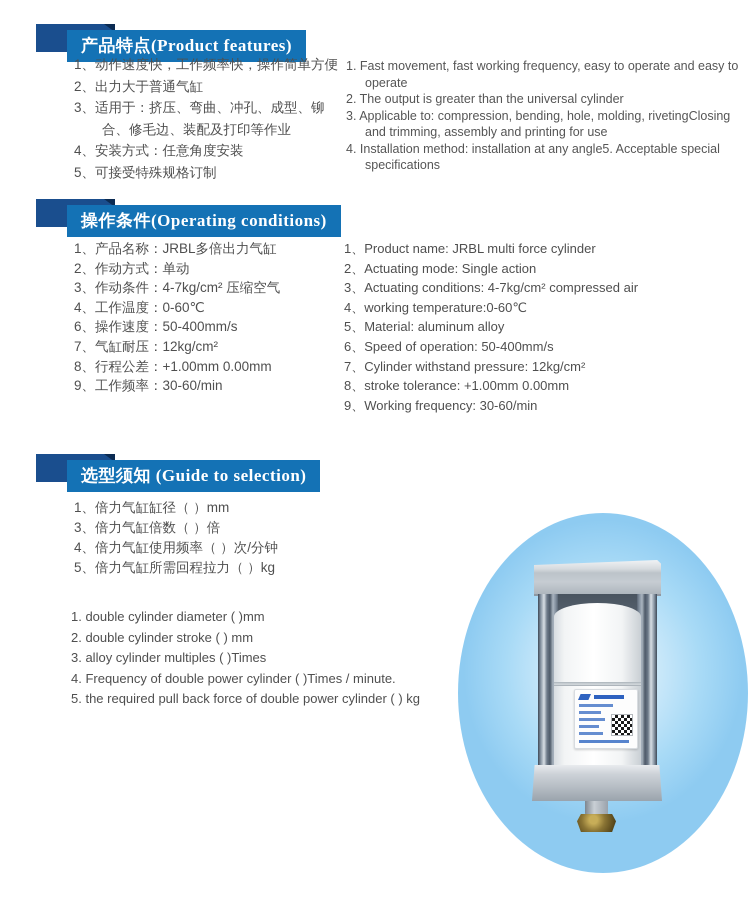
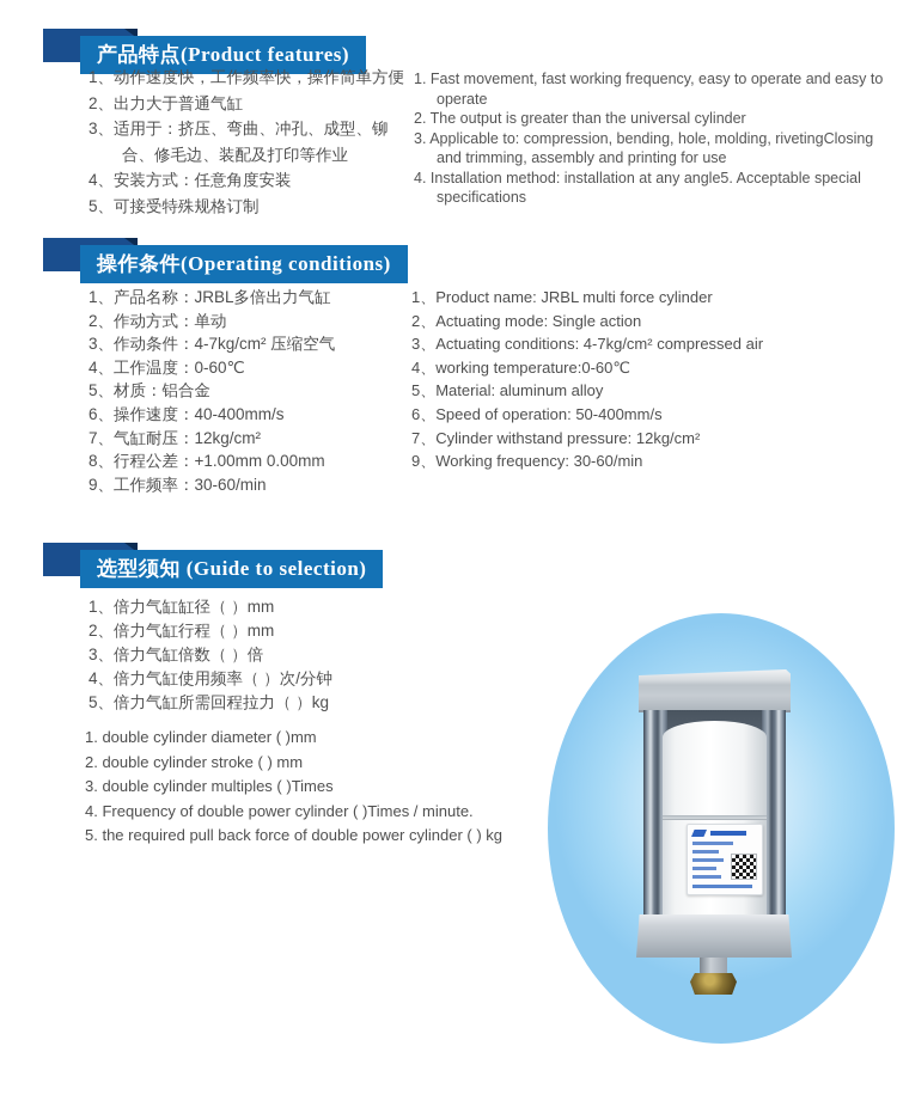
  产品特点(Product features)
  1、动作速度快，工作频率快，操作简单方便
  2、出力大于普通气缸
  3、适用于：挤压、弯曲、冲孔、成型、铆合、修毛边、装配及打印等作业
  4、安装方式：任意角度安装
  5、可接受特殊规格订制
  1. Fast movement, fast working frequency, easy to operate and easy to operate
  2. The output is greater than the universal cylinder
  3. Applicable to: compression, bending, hole, molding, rivetingClosing and trimming, assembly and printing for use
  4. Installation method: installation at any angle5. Acceptable special specifications
  操作条件(Operating conditions)
  1、产品名称：JRBL多倍出力气缸
  2、作动方式：单动
  3、作动条件：4-7kg/cm² 压缩空气
  4、工作温度：0-60℃
+ 5、材质：铝合金
- 6、操作速度：50-400mm/s
+ 6、操作速度：40-400mm/s
  7、气缸耐压：12kg/cm²
  8、行程公差：+1.00mm 0.00mm
  9、工作频率：30-60/min
  1、Product name: JRBL multi force cylinder
  2、Actuating mode: Single action
  3、Actuating conditions: 4-7kg/cm² compressed air
  4、working temperature:0-60℃
  5、Material: aluminum alloy
  6、Speed of operation: 50-400mm/s
  7、Cylinder withstand pressure: 12kg/cm²
- 8、stroke tolerance: +1.00mm 0.00mm
  9、Working frequency: 30-60/min
  选型须知 (Guide to selection)
  1、倍力气缸缸径（ ）mm
+ 2、倍力气缸行程（ ）mm
  3、倍力气缸倍数（ ）倍
  4、倍力气缸使用频率（ ）次/分钟
  5、倍力气缸所需回程拉力（ ）kg
  1. double cylinder diameter ( )mm
  2. double cylinder stroke ( ) mm
- 3. alloy cylinder multiples ( )Times
+ 3. double cylinder multiples ( )Times
  4. Frequency of double power cylinder ( )Times / minute.
  5. the required pull back force of double power cylinder ( ) kg
